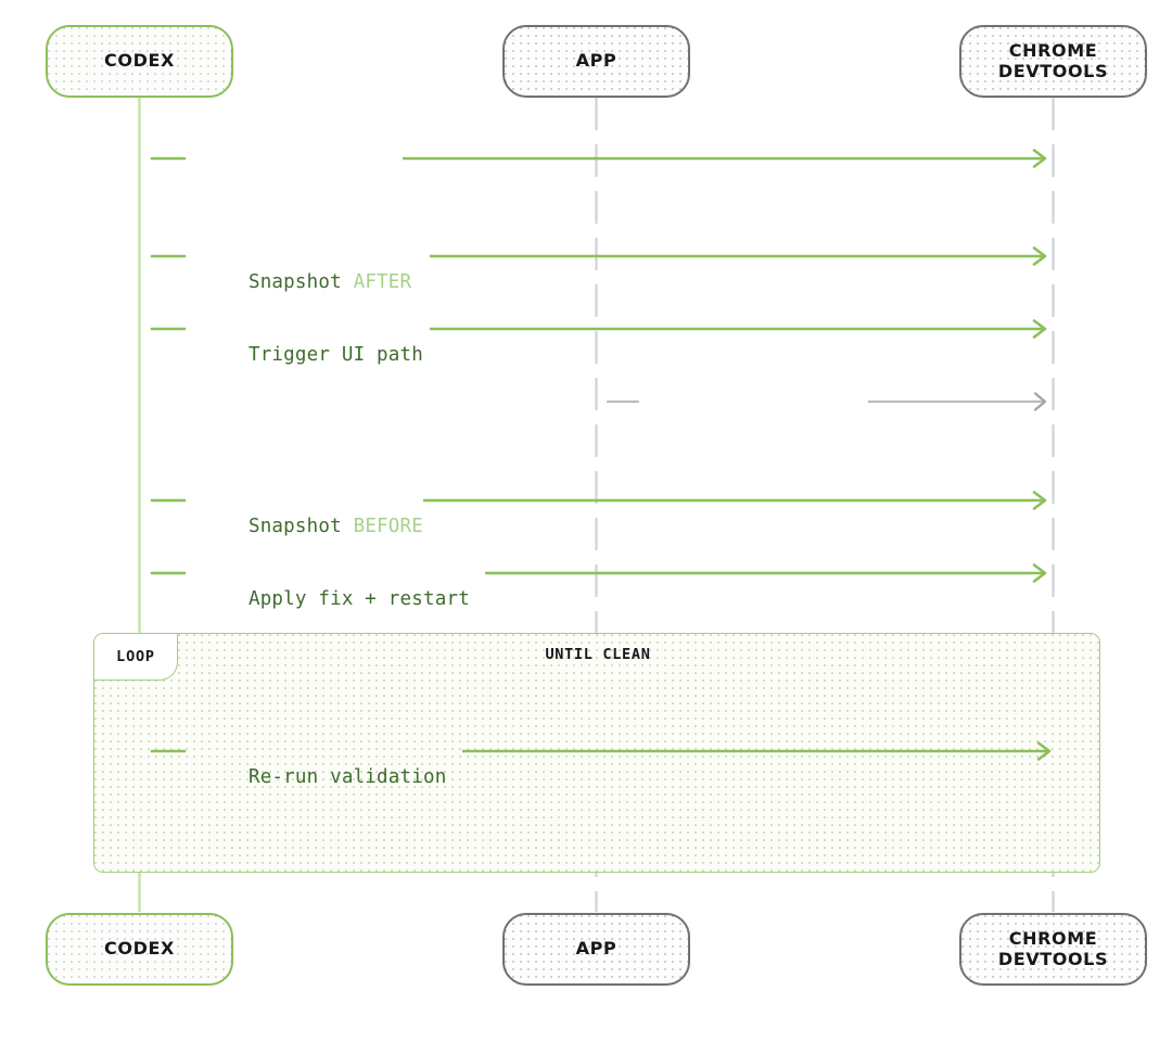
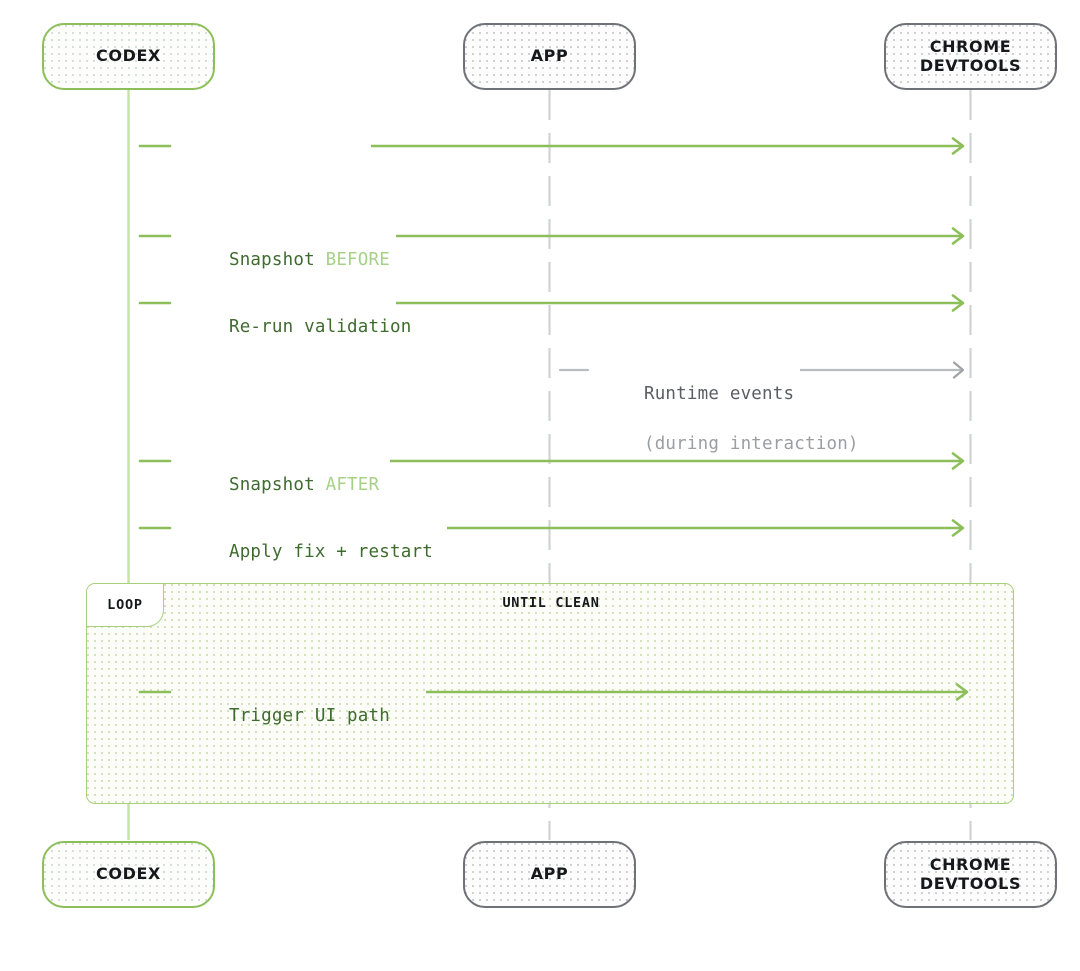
  UNTIL CLEAN
  LOOP
- Snapshot AFTER
+ Snapshot BEFORE
- Trigger UI path
+ Re-run validation
+ Runtime events
+ (during interaction)
- Snapshot BEFORE
+ Snapshot AFTER
  Apply fix + restart
- Re-run validation
+ Trigger UI path
  CODEX
  APP
  CHROME
  DEVTOOLS
  CODEX
  APP
  CHROME
  DEVTOOLS
